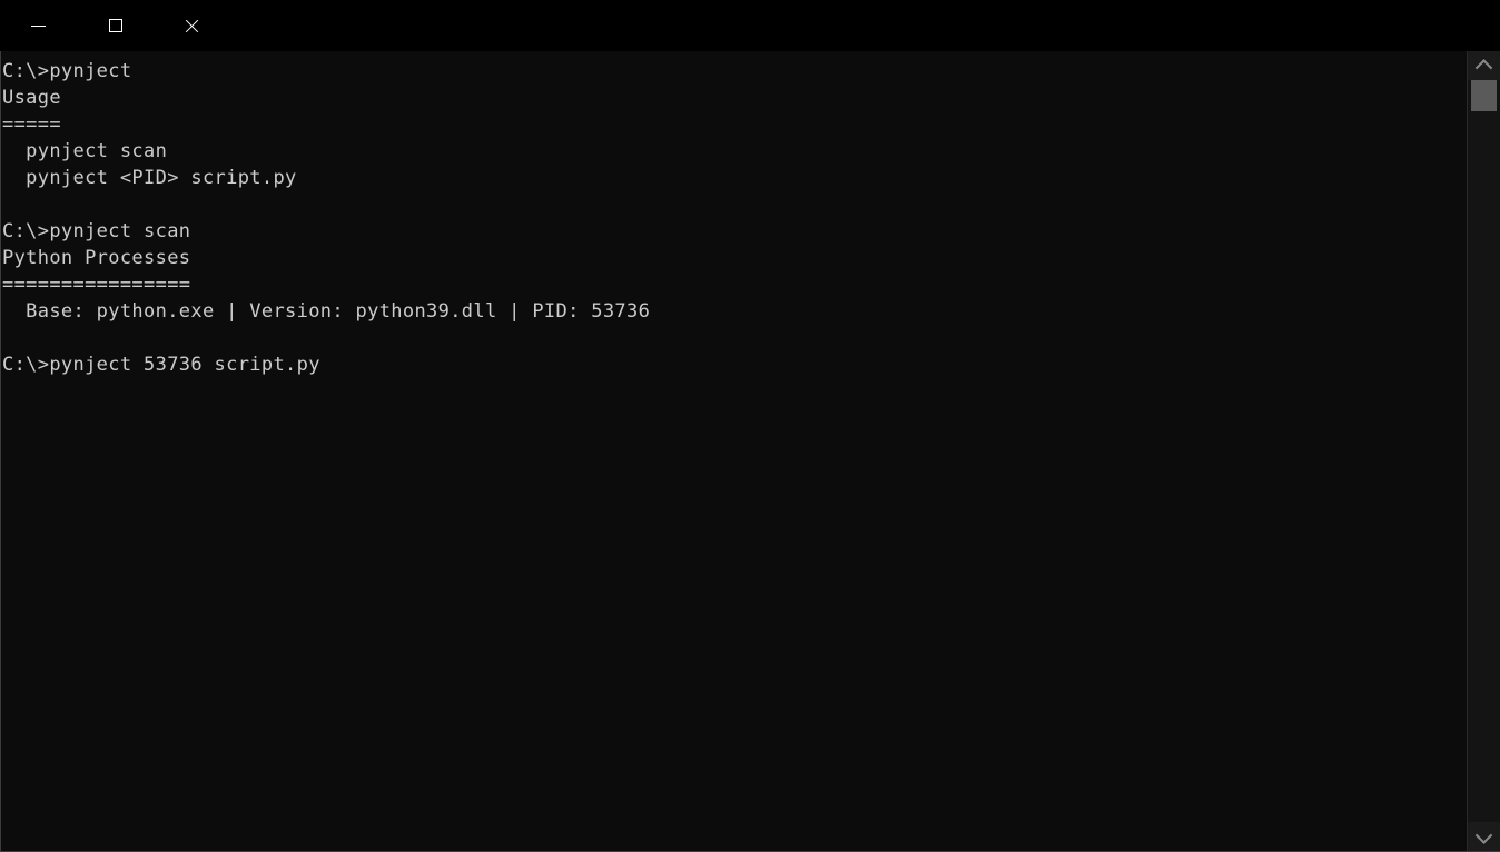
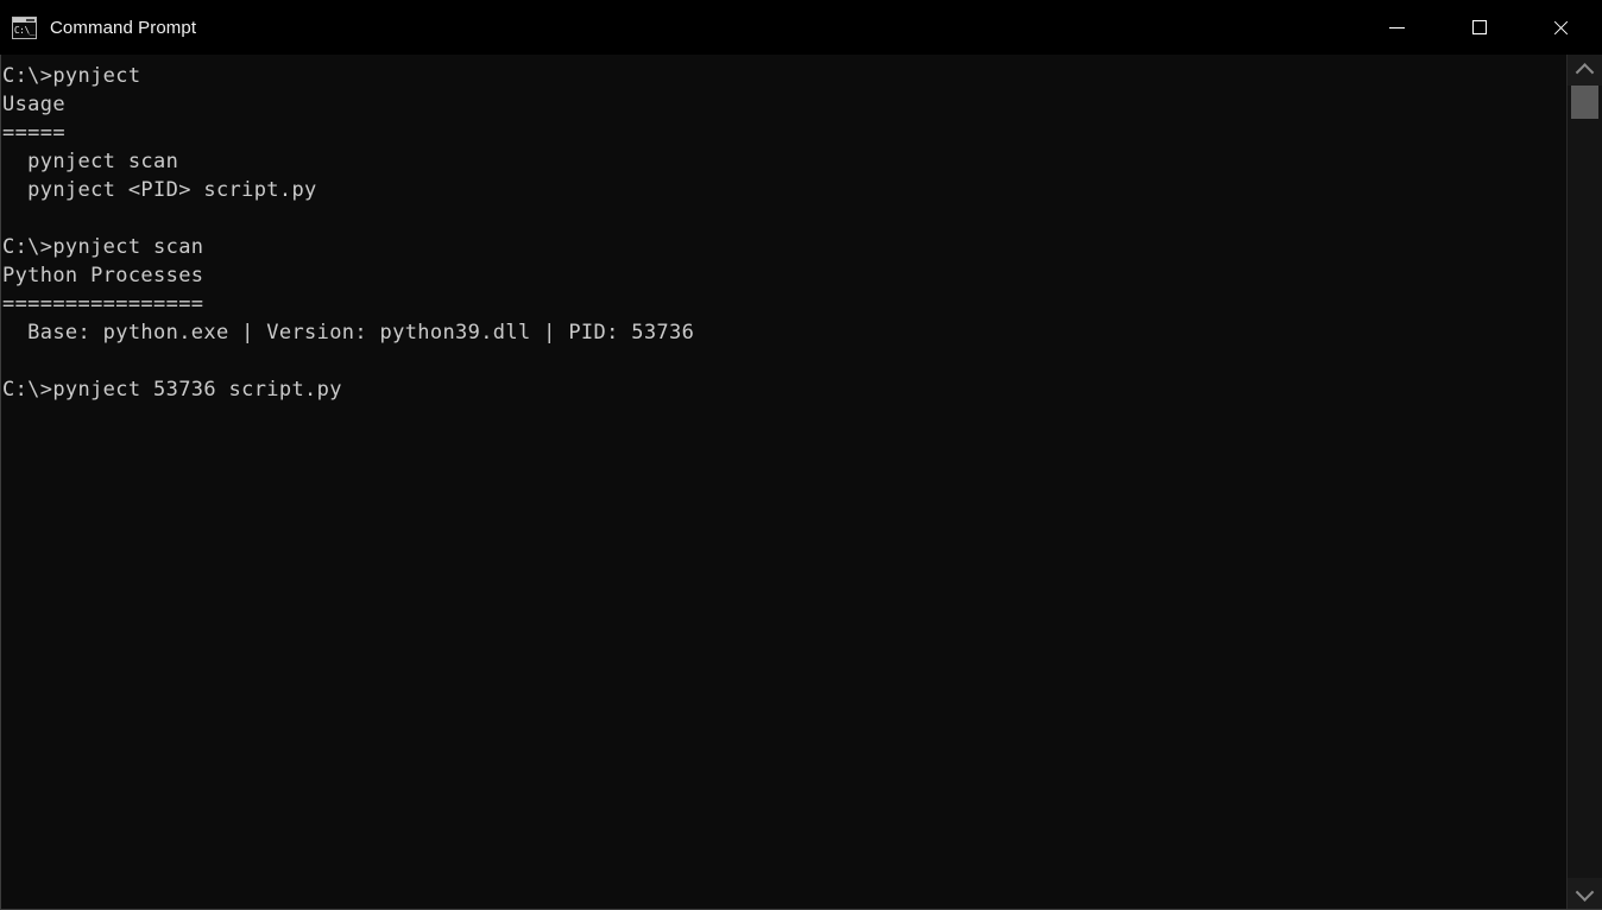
+ C:\_
+ Command Prompt
  C:\>pynject
  Usage
  =====
  pynject scan
  pynject <PID> script.py
  C:\>pynject scan
  Python Processes
  ================
  Base: python.exe | Version: python39.dll | PID: 53736
  C:\>pynject 53736 script.py
